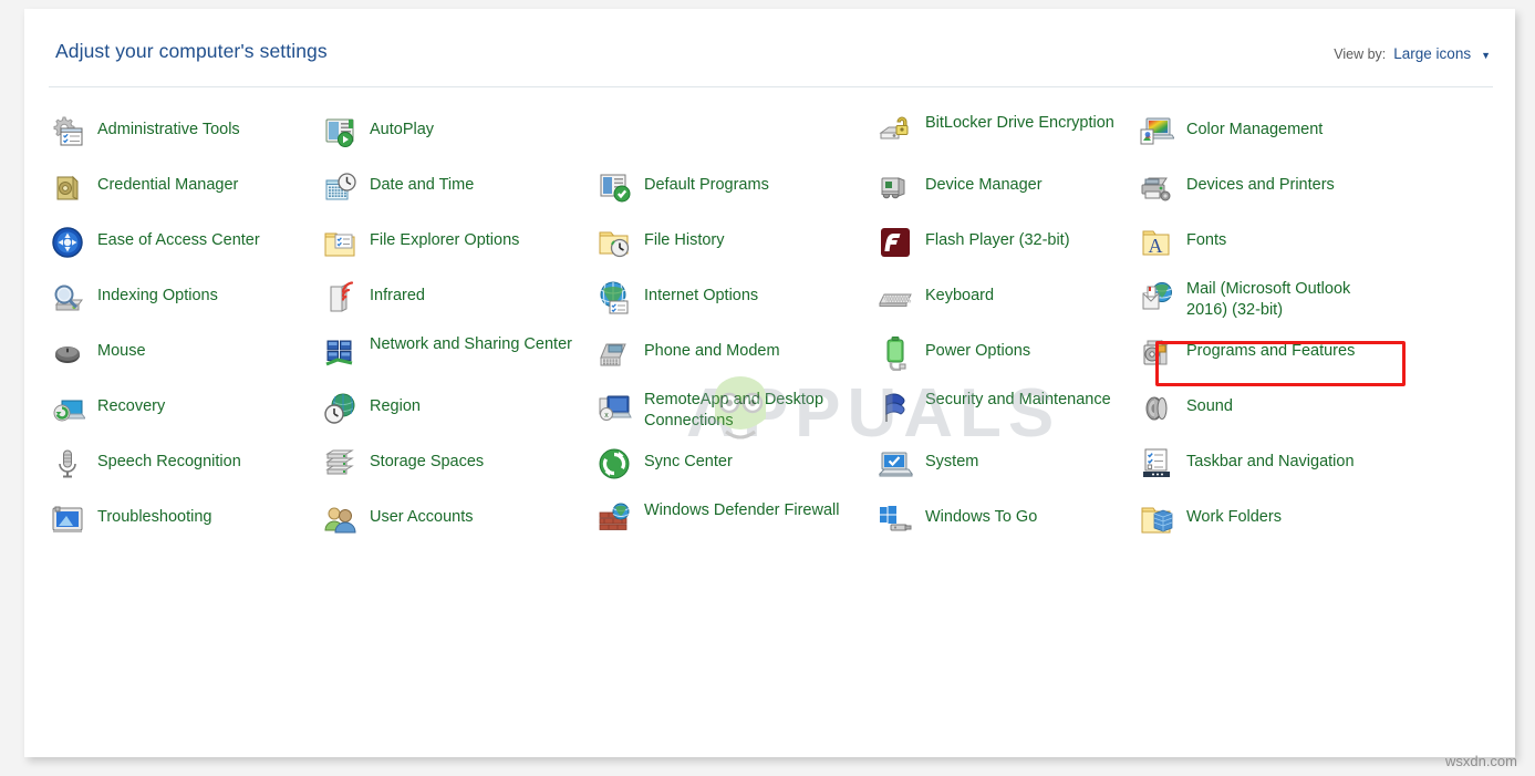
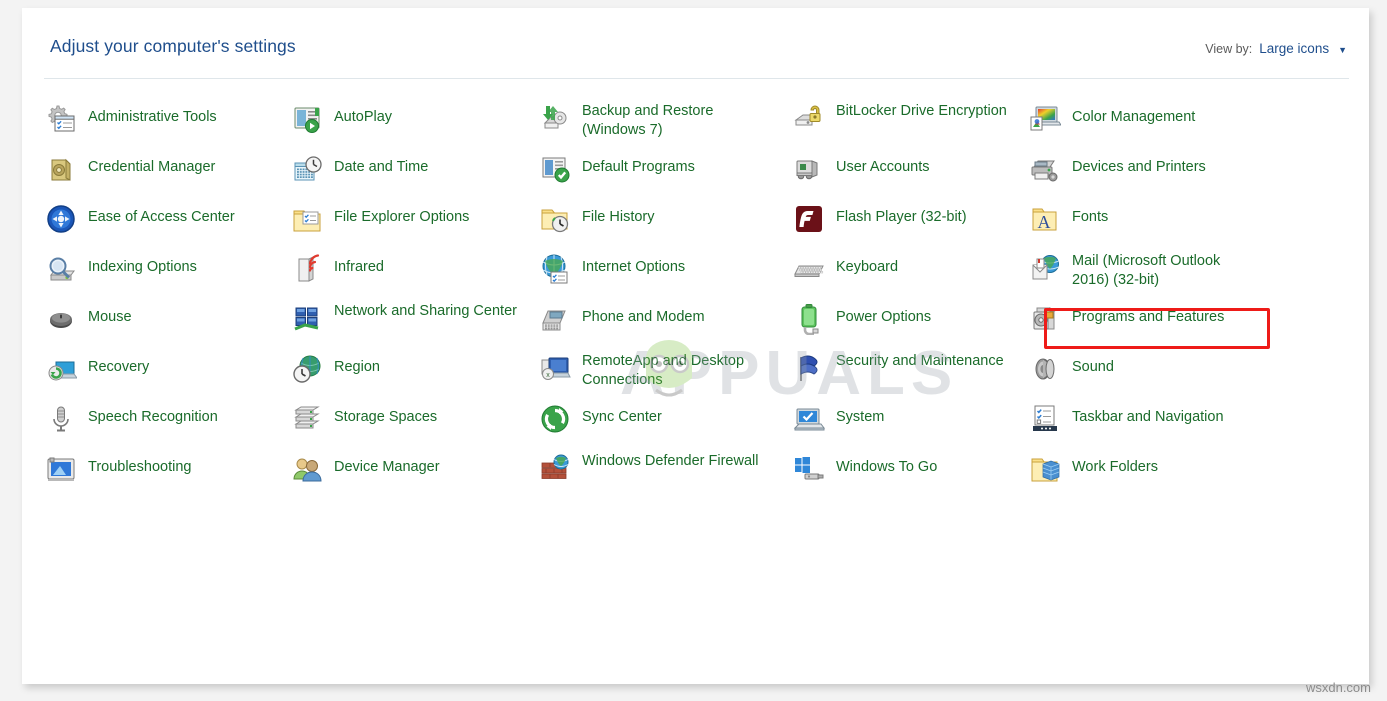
  Adjust your computer's settings
  View by:
  Large icons
  ▼
  Administrative Tools
  Credential Manager
  Ease of Access Center
  Indexing Options
  Mouse
  Recovery
  Speech Recognition
  Troubleshooting
  AutoPlay
  Date and Time
  File Explorer Options
  Infrared
  Network and Sharing Center
  Region
  Storage Spaces
- User Accounts
+ Device Manager
+ Backup and Restore (Windows 7)
  Default Programs
  File History
  Internet Options
  Phone and Modem
  RemoteApp and Desktop Connections
  Sync Center
  Windows Defender Firewall
  BitLocker Drive Encryption
- Device Manager
+ User Accounts
  Flash Player (32-bit)
  Keyboard
  Power Options
  Security and Maintenance
  System
  Windows To Go
  Color Management
  Devices and Printers
  A
  Fonts
  Mail (Microsoft Outlook 2016) (32-bit)
  Programs and Features
  Sound
  Taskbar and Navigation
  Work Folders
  APPUALS
  wsxdn.com
